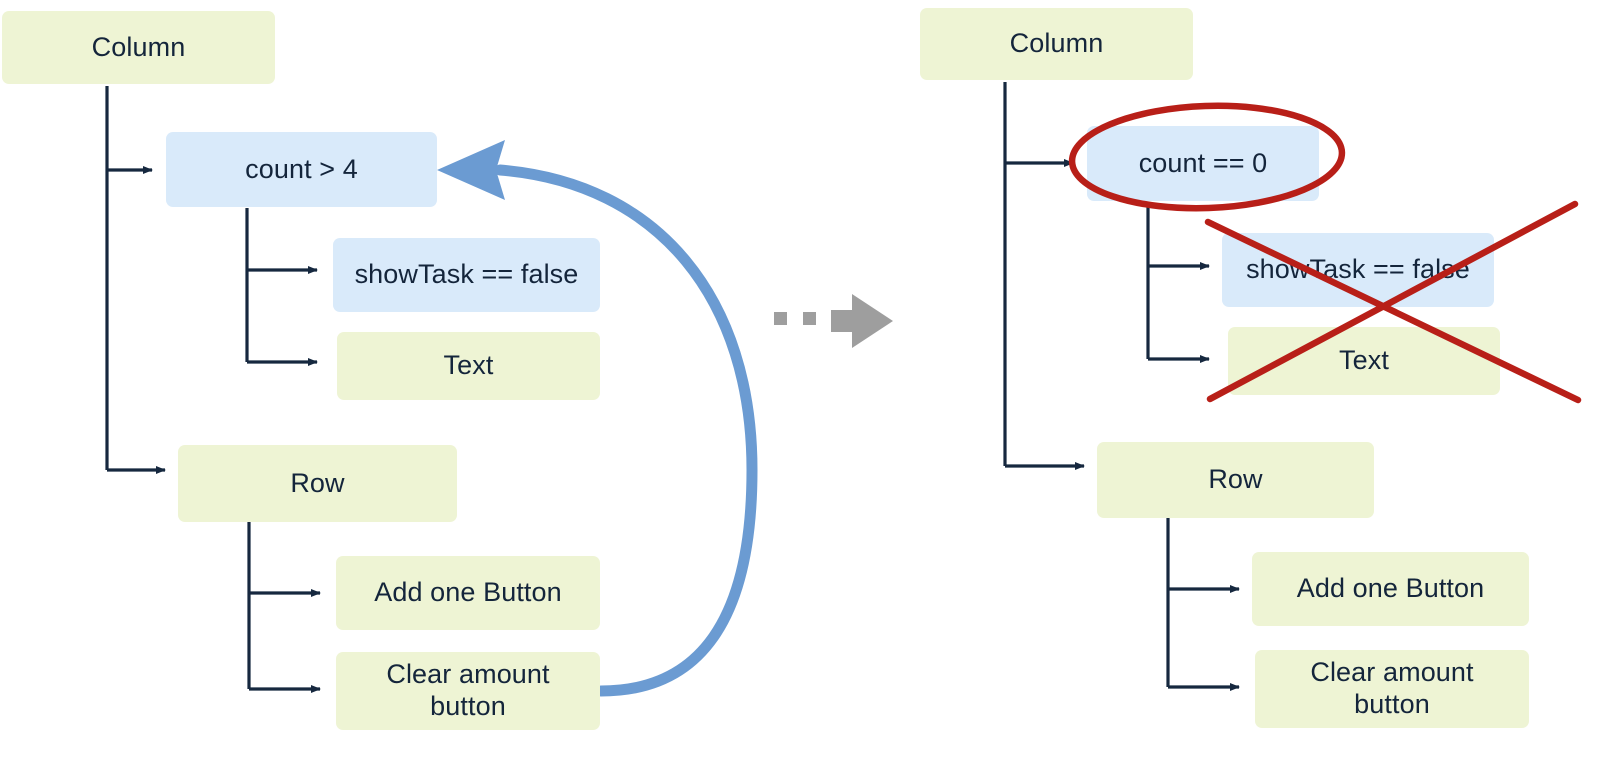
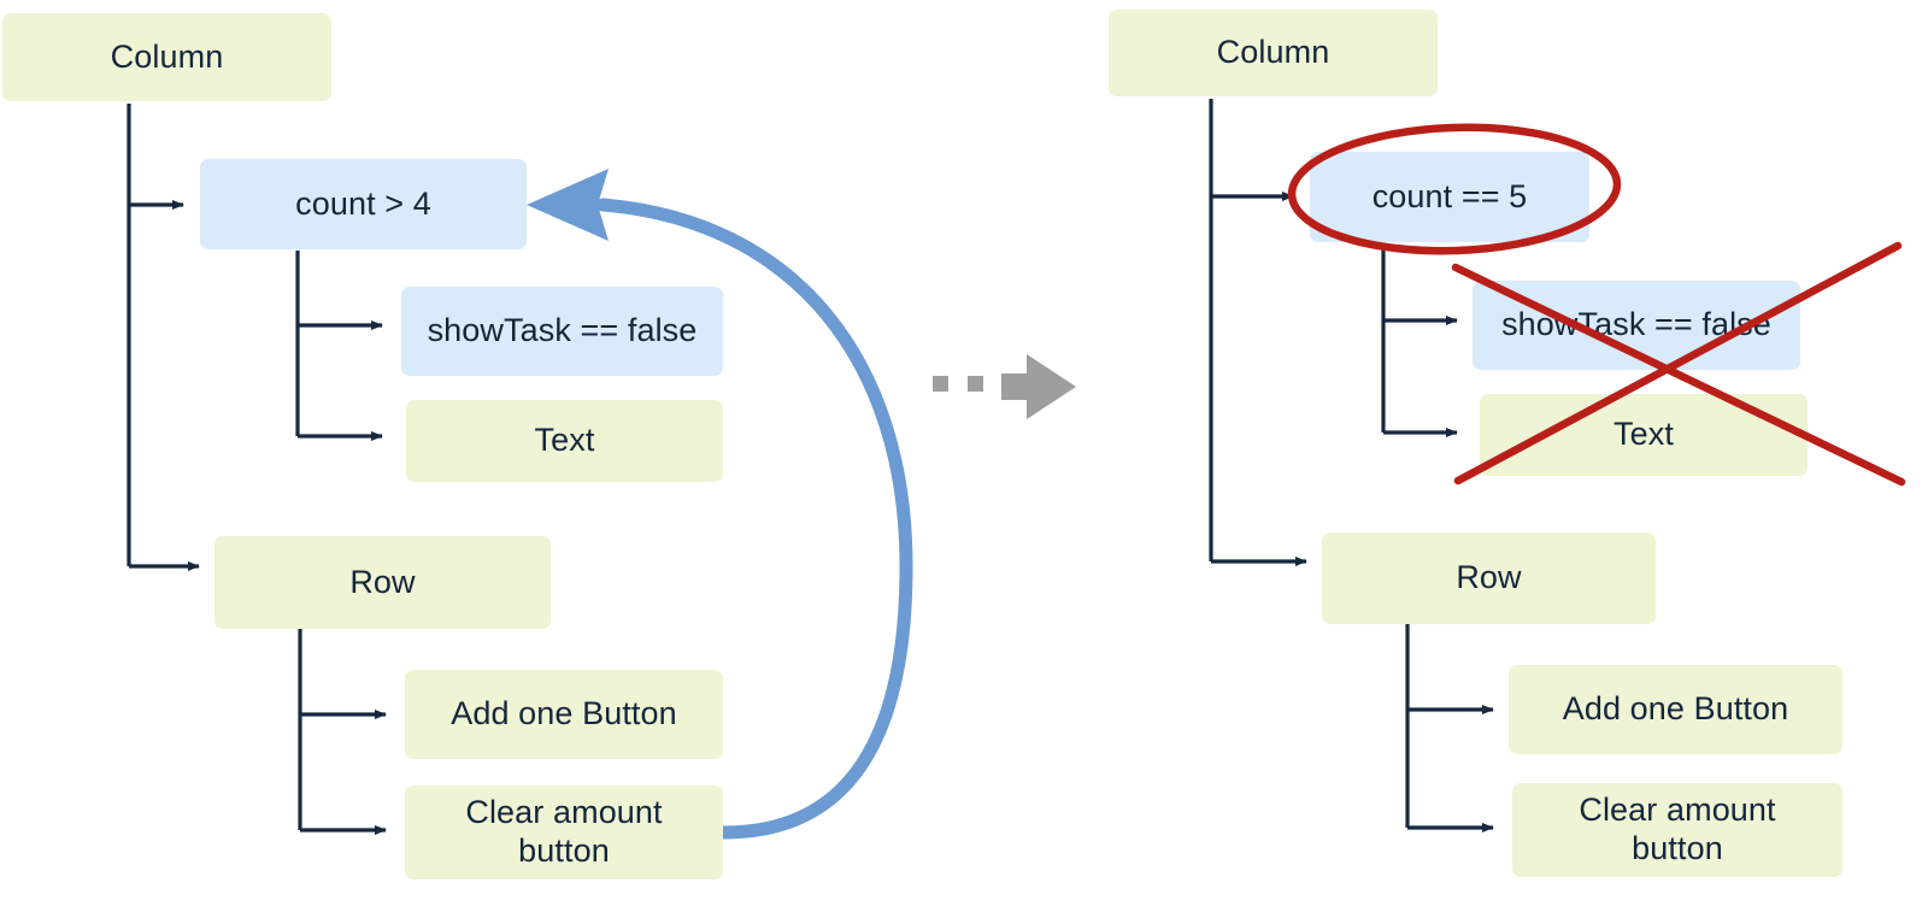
  Column
  count > 4
  showTask == false
  Text
  Row
  Add one Button
  Clear amount
  button
  Column
- count == 0
+ count == 5
  shoTask == fale
  Text
  Row
  Add one Button
  Clear amount
  button
